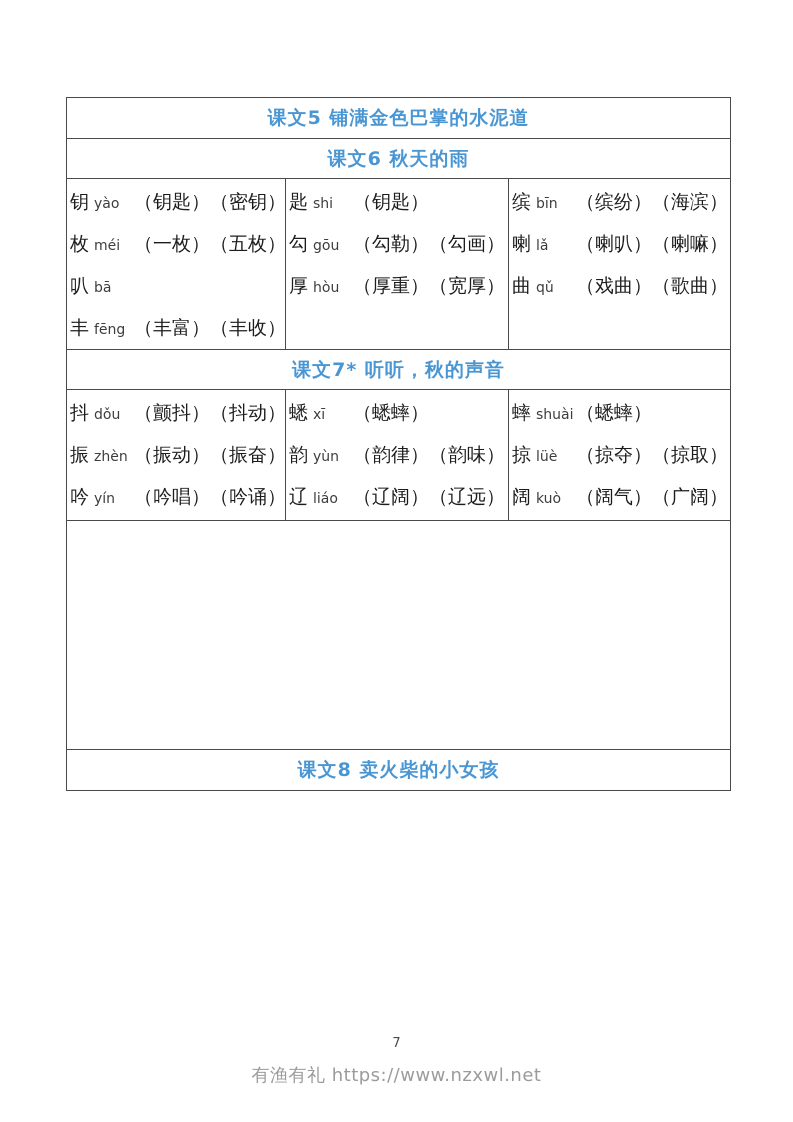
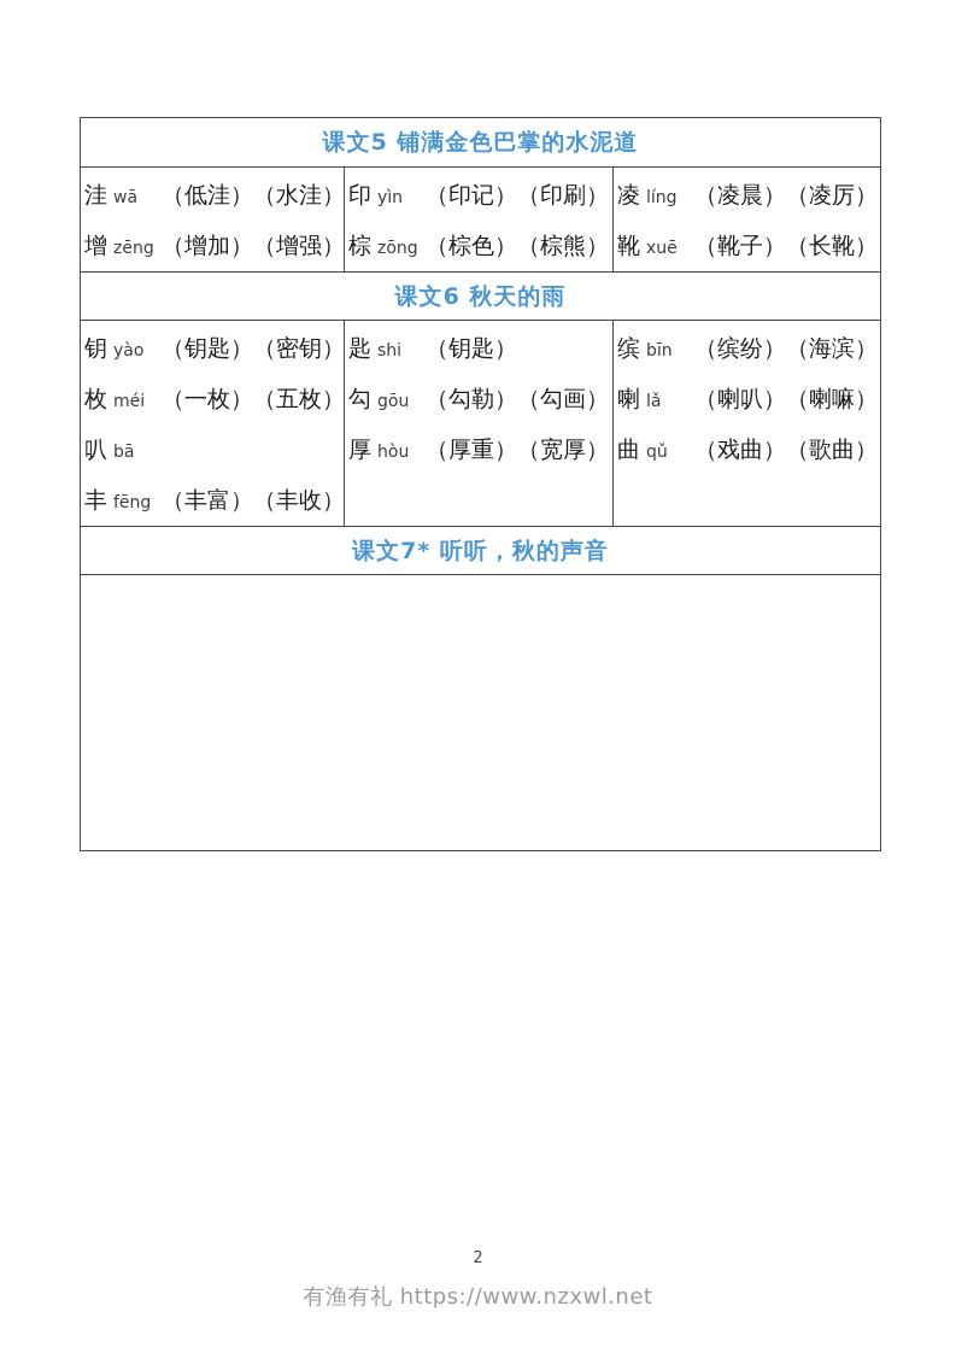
  课文5 铺满金色巴掌的水泥道
+ 洼 wā （低洼）（水洼）增 zēng （增加）（增强）	印 yìn （印记）（印刷）棕 zōng （棕色）（棕熊）	凌 líng （凌晨）（凌厉）靴 xuē （靴子）（长靴）
  课文6 秋天的雨
  钥 yào （钥匙）（密钥）枚 méi （一枚）（五枚）叭 bā丰 fēng （丰富）（丰收）	匙 shi （钥匙）勾 gōu （勾勒）（勾画）厚 hòu （厚重）（宽厚）	缤 bīn （缤纷）（海滨）喇 lǎ （喇叭）（喇嘛）曲 qǔ （戏曲）（歌曲）
  课文7* 听听，秋的声音
- 抖 dǒu （颤抖）（抖动）振 zhèn （振动）（振奋）吟 yín （吟唱）（吟诵）	蟋 xī （蟋蟀）韵 yùn （韵律）（韵味）辽 liáo （辽阔）（辽远）	蟀 shuài （蟋蟀）掠 lüè （掠夺）（掠取）阔 kuò （阔气）（广阔）
- 课文8 卖火柴的小女孩
- 7
+ 2
  有渔有礼 https://www.nzxwl.net
